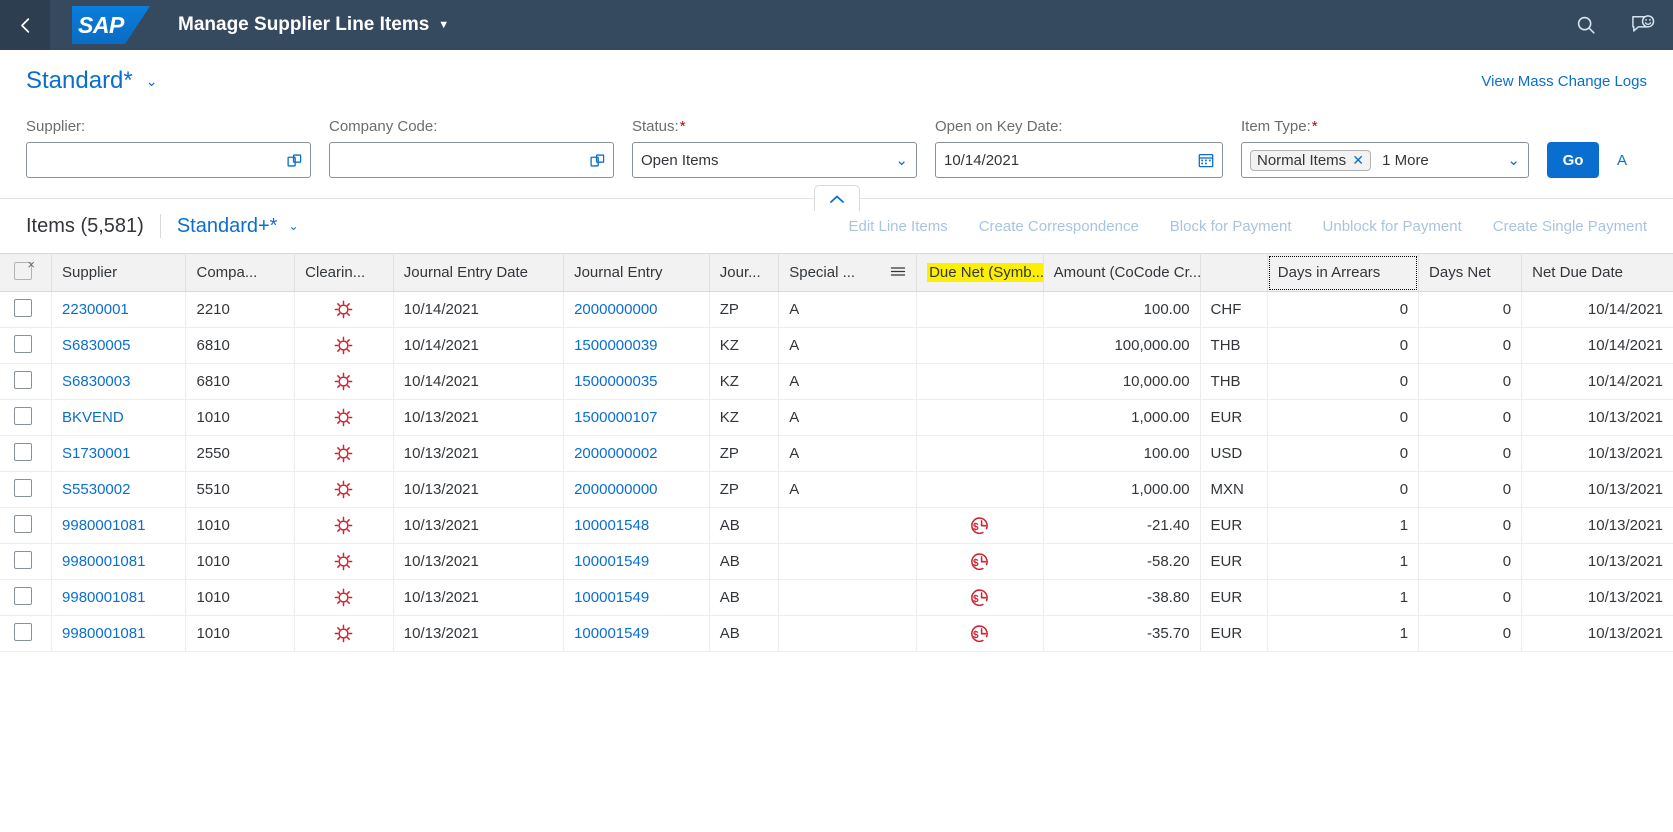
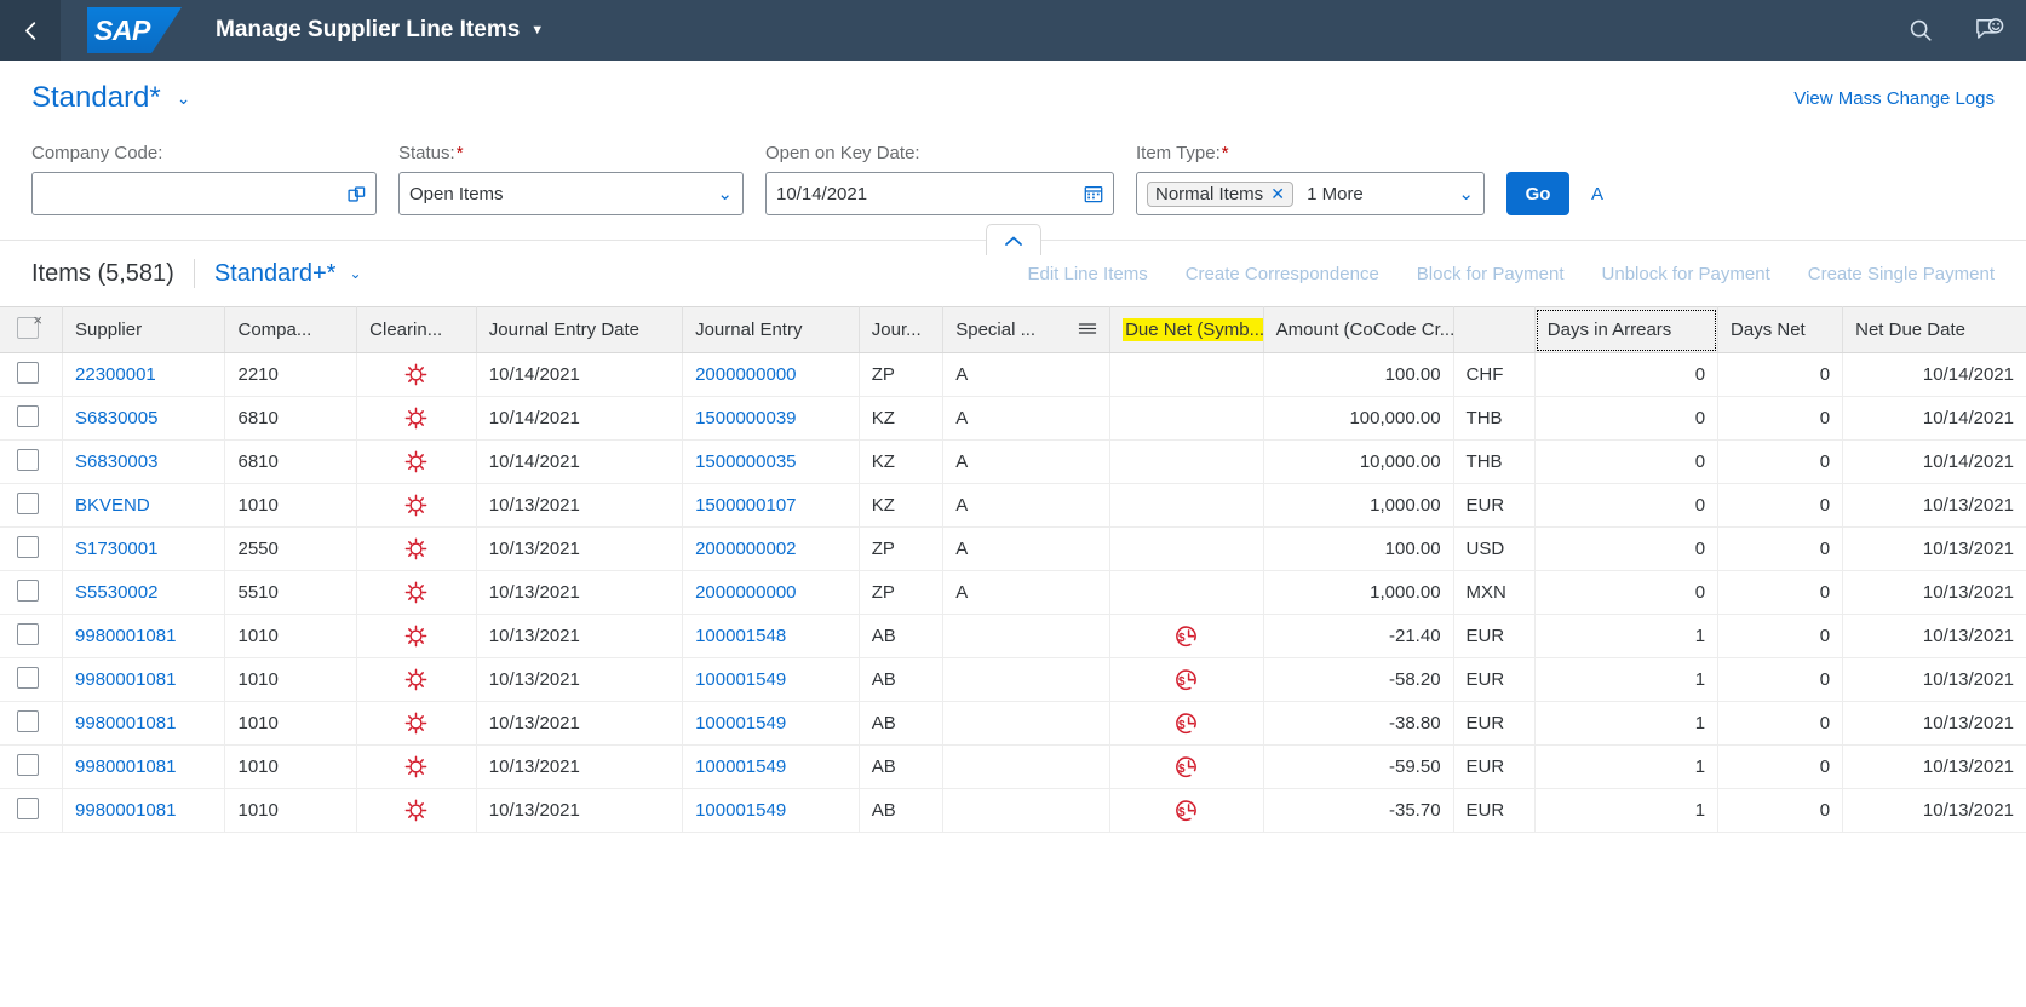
  SAP
  Manage Supplier Line Items
  ▼
  Standard*
  ⌄
  View Mass Change Logs
- Supplier:
  Company Code:
  Status:*
  Open Items
  ⌄
  Open on Key Date:
  10/14/2021
  Item Type:*
  Normal Items
  ✕
  1 More
  ⌄
  Go
  A
  Items (5,581)
  Standard+*
  ⌄
  Edit Line Items
  Create Correspondence
  Block for Payment
  Unblock for Payment
  Create Single Payment
  	Supplier	Compa...	Clearin...	Journal Entry Date	Journal Entry	Jour...	Special ...	Due Net (Symb...	Amount (CoCode Cr...		Days in Arrears	Days Net	Net Due Date
  	22300001	2210		10/14/2021	2000000000	ZP	A		100.00	CHF	0	0	10/14/2021
  	S6830005	6810		10/14/2021	1500000039	KZ	A		100,000.00	THB	0	0	10/14/2021
  	S6830003	6810		10/14/2021	1500000035	KZ	A		10,000.00	THB	0	0	10/14/2021
  	BKVEND	1010		10/13/2021	1500000107	KZ	A		1,000.00	EUR	0	0	10/13/2021
  	S1730001	2550		10/13/2021	2000000002	ZP	A		100.00	USD	0	0	10/13/2021
  	S5530002	5510		10/13/2021	2000000000	ZP	A		1,000.00	MXN	0	0	10/13/2021
  	9980001081	1010		10/13/2021	100001548	AB		$	-21.40	EUR	1	0	10/13/2021
  	9980001081	1010		10/13/2021	100001549	AB		$	-58.20	EUR	1	0	10/13/2021
  	9980001081	1010		10/13/2021	100001549	AB		$	-38.80	EUR	1	0	10/13/2021
+ 	9980001081	1010		10/13/2021	100001549	AB		$	-59.50	EUR	1	0	10/13/2021
  	9980001081	1010		10/13/2021	100001549	AB		$	-35.70	EUR	1	0	10/13/2021
